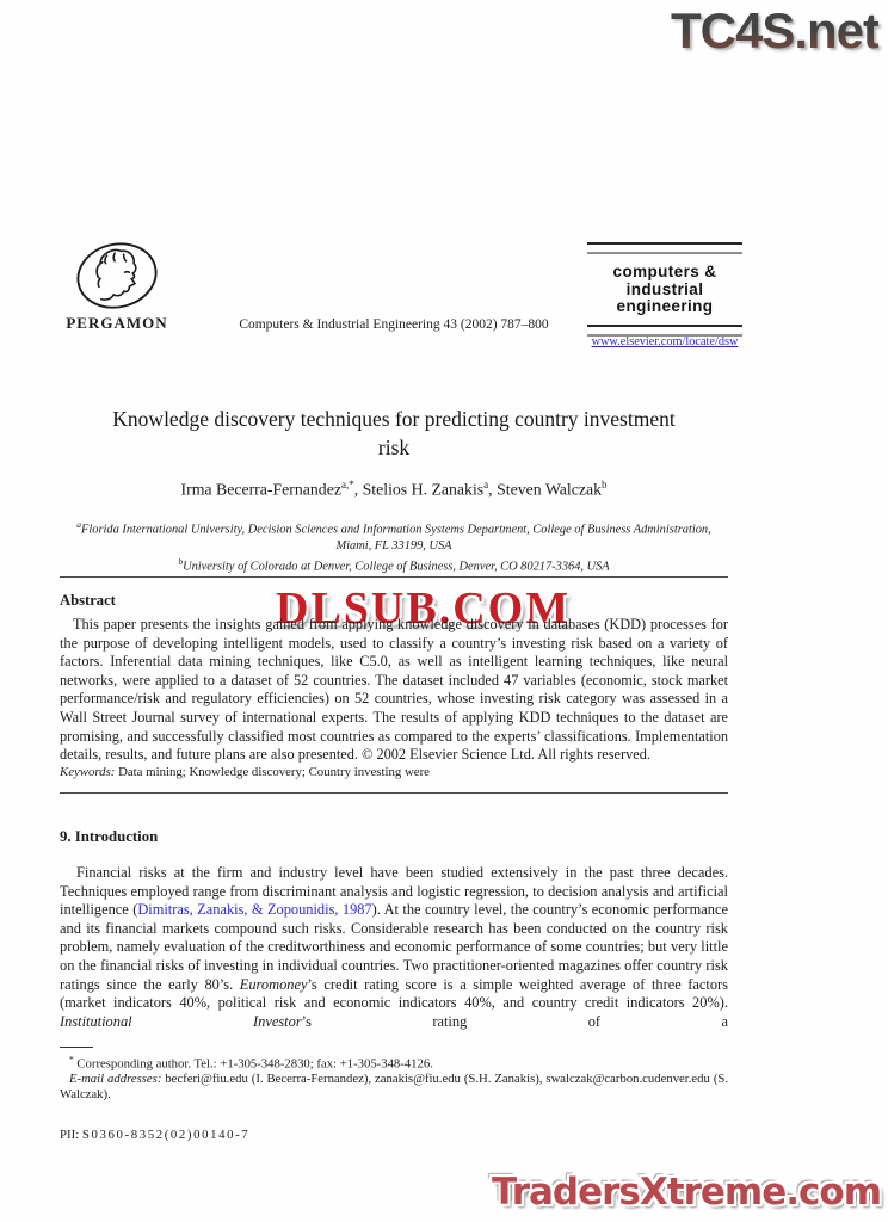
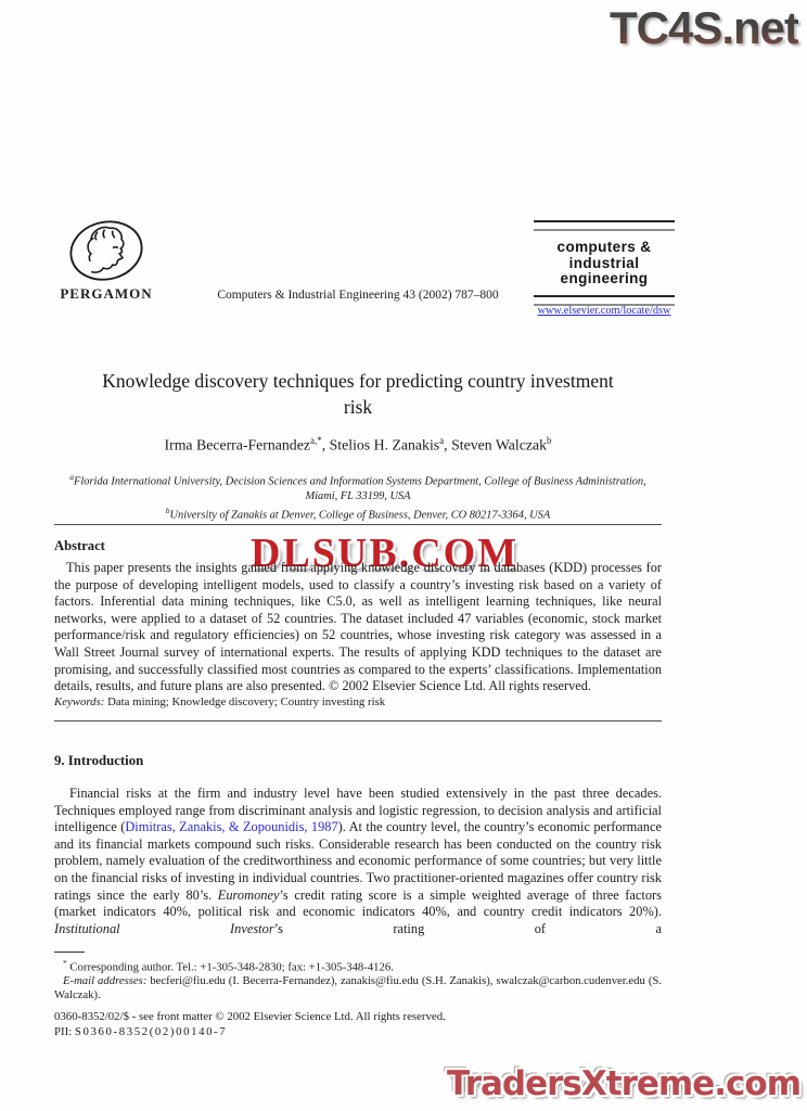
  TC4S.net
  DLSUB.COM
  TradersXtreme.com
  PERGAMON
  Computers & Industrial Engineering 43 (2002) 787–800
  computers &
  industrial
  engineering
  www.elsevier.com/locate/dsw
  Knowledge discovery techniques for predicting country investment
  risk
  Irma Becerra-Fernandeza,*, Stelios H. Zanakisa, Steven Walczakb
  aFlorida International University, Decision Sciences and Information Systems Department, College of Business Administration, Miami, FL 33199, USA
- bUniversity of Colorado at Denver, College of Business, Denver, CO 80217-3364, USA
+ bUniversity of Zanakis at Denver, College of Business, Denver, CO 80217-3364, USA
  Abstract
  This paper presents the insights gained from applying knowledge discovery in databases (KDD) processes for the purpose of developing intelligent models, used to classify a country’s investing risk based on a variety of factors. Inferential data mining techniques, like C5.0, as well as intelligent learning techniques, like neural networks, were applied to a dataset of 52 countries. The dataset included 47 variables (economic, stock market performance/risk and regulatory efficiencies) on 52 countries, whose investing risk category was assessed in a Wall Street Journal survey of international experts. The results of applying KDD techniques to the dataset are promising, and successfully classified most countries as compared to the experts’ classifications. Implementation details, results, and future plans are also presented. © 2002 Elsevier Science Ltd. All rights reserved.
- Keywords: Data mining; Knowledge discovery; Country investing were
+ Keywords: Data mining; Knowledge discovery; Country investing risk
  9. Introduction
  Financial risks at the firm and industry level have been studied extensively in the past three decades. Techniques employed range from discriminant analysis and logistic regression, to decision analysis and artificial intelligence (Dimitras, Zanakis, & Zopounidis, 1987). At the country level, the country’s economic performance and its financial markets compound such risks. Considerable research has been conducted on the country risk problem, namely evaluation of the creditworthiness and economic performance of some countries; but very little on the financial risks of investing in individual countries. Two practitioner-oriented magazines offer country risk ratings since the early 80’s. Euromoney’s credit rating score is a simple weighted average of three factors (market indicators 40%, political risk and economic indicators 40%, and country credit indicators 20%). Institutional Investor’s rating of a
  * Corresponding author. Tel.: +1-305-348-2830; fax: +1-305-348-4126.
  E-mail addresses: becferi@fiu.edu (I. Becerra-Fernandez), zanakis@fiu.edu (S.H. Zanakis), swalczak@carbon.cudenver.edu (S. Walczak).
+ 0360-8352/02/$ - see front matter © 2002 Elsevier Science Ltd. All rights reserved.
  PII: S0360-8352(02)00140-7
